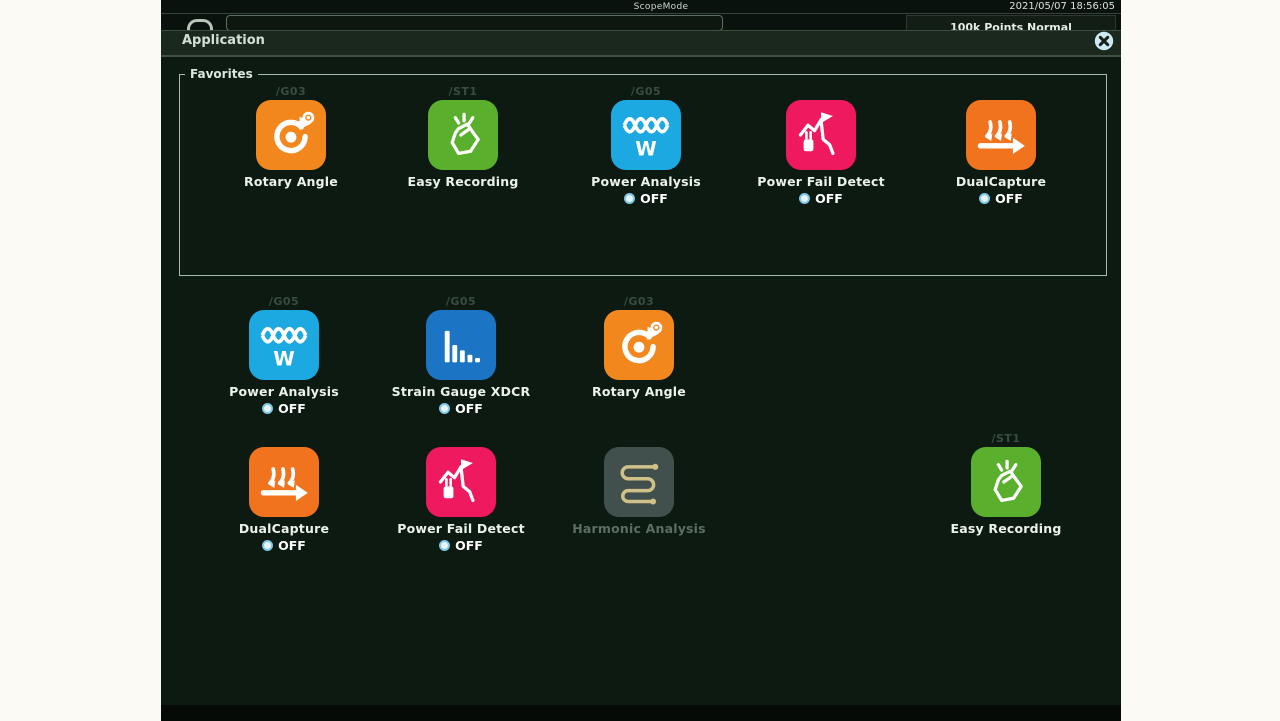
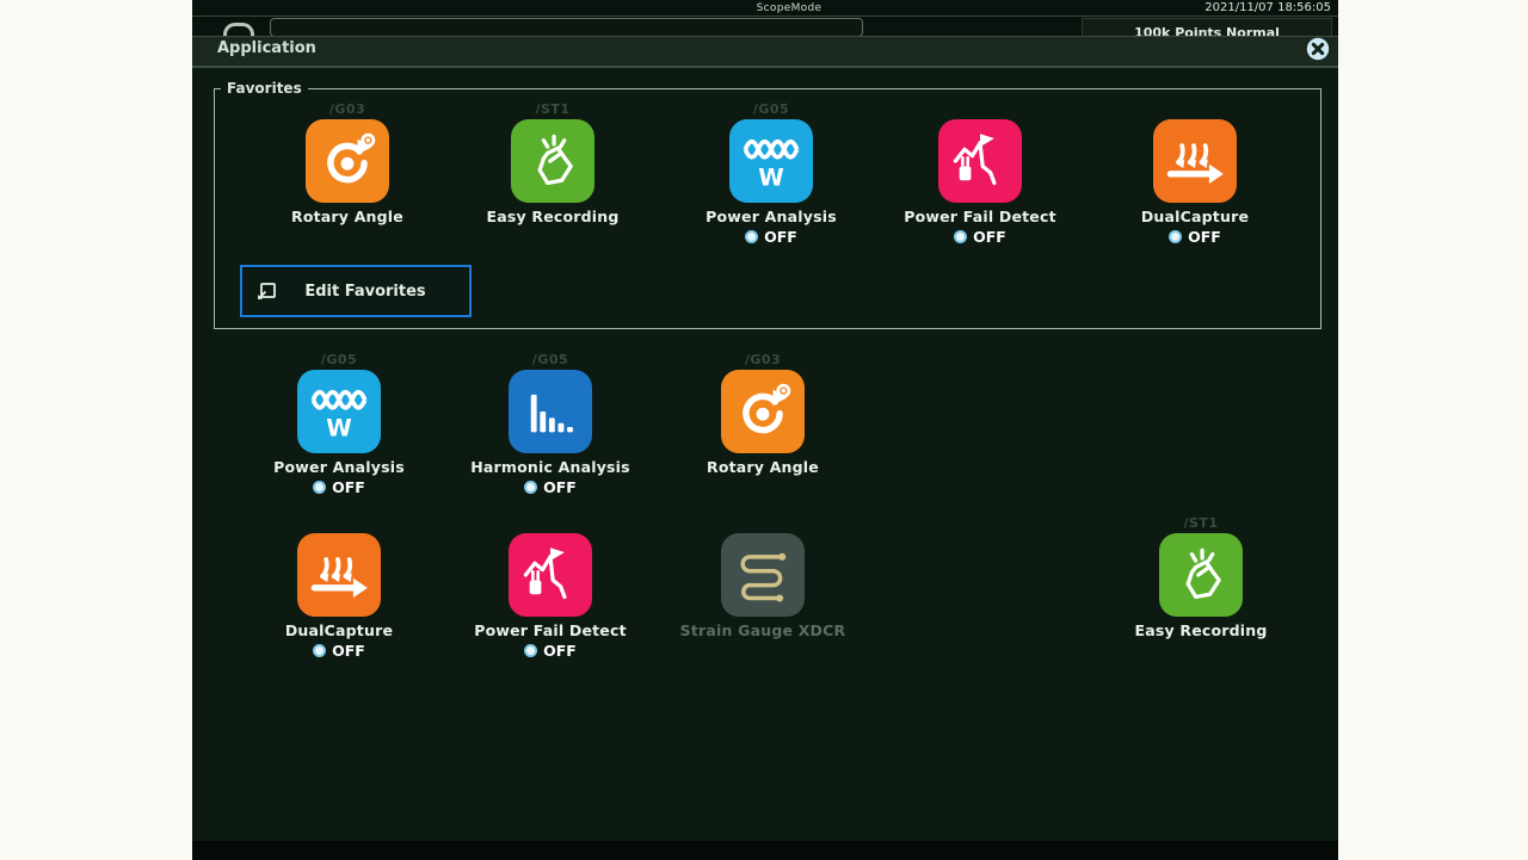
  ScopeMode
- 2021/05/07 18:56:05
+ 2021/11/07 18:56:05
  100k Points Normal
  Application
  Favorites
  /G03
  Rotary Angle
  /ST1
  Easy Recording
  /G05
  W
  Power Analysis
  OFF
  Power Fail Detect
  OFF
  DualCapture
  OFF
+ Edit Favorites
  /G05
  W
  Power Analysis
  OFF
  /G05
- Strain Gauge XDCR
+ Harmonic Analysis
  OFF
  /G03
  Rotary Angle
  DualCapture
  OFF
  Power Fail Detect
  OFF
- Harmonic Analysis
+ Strain Gauge XDCR
  /ST1
  Easy Recording
